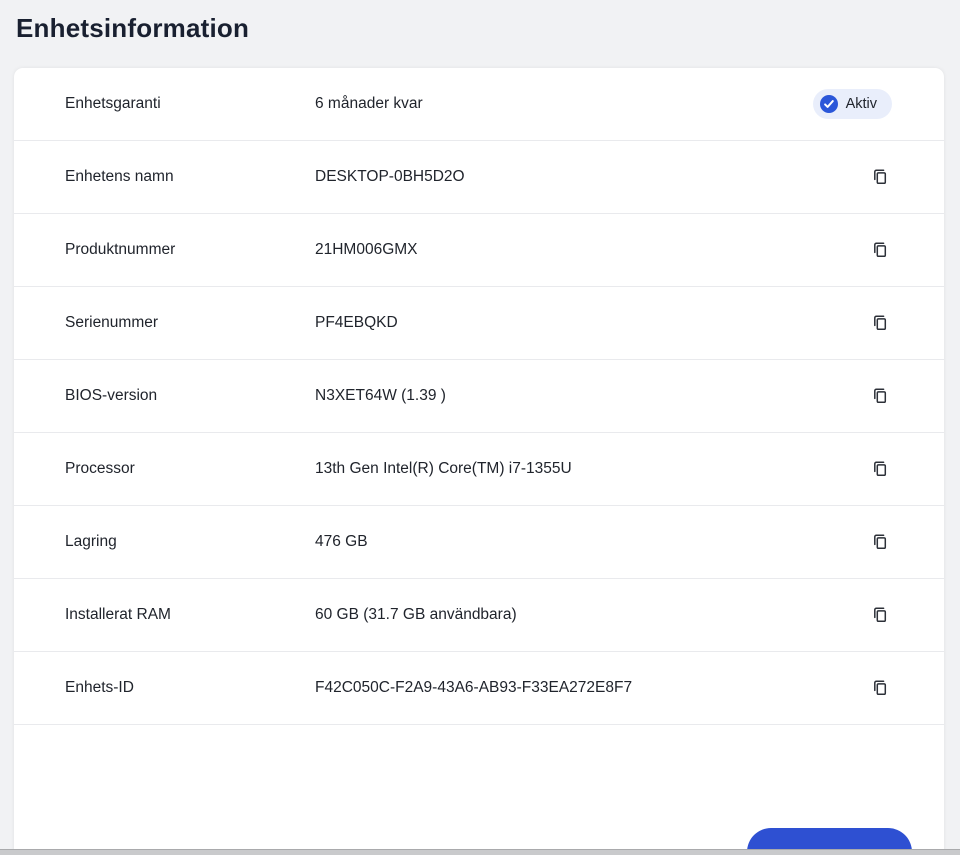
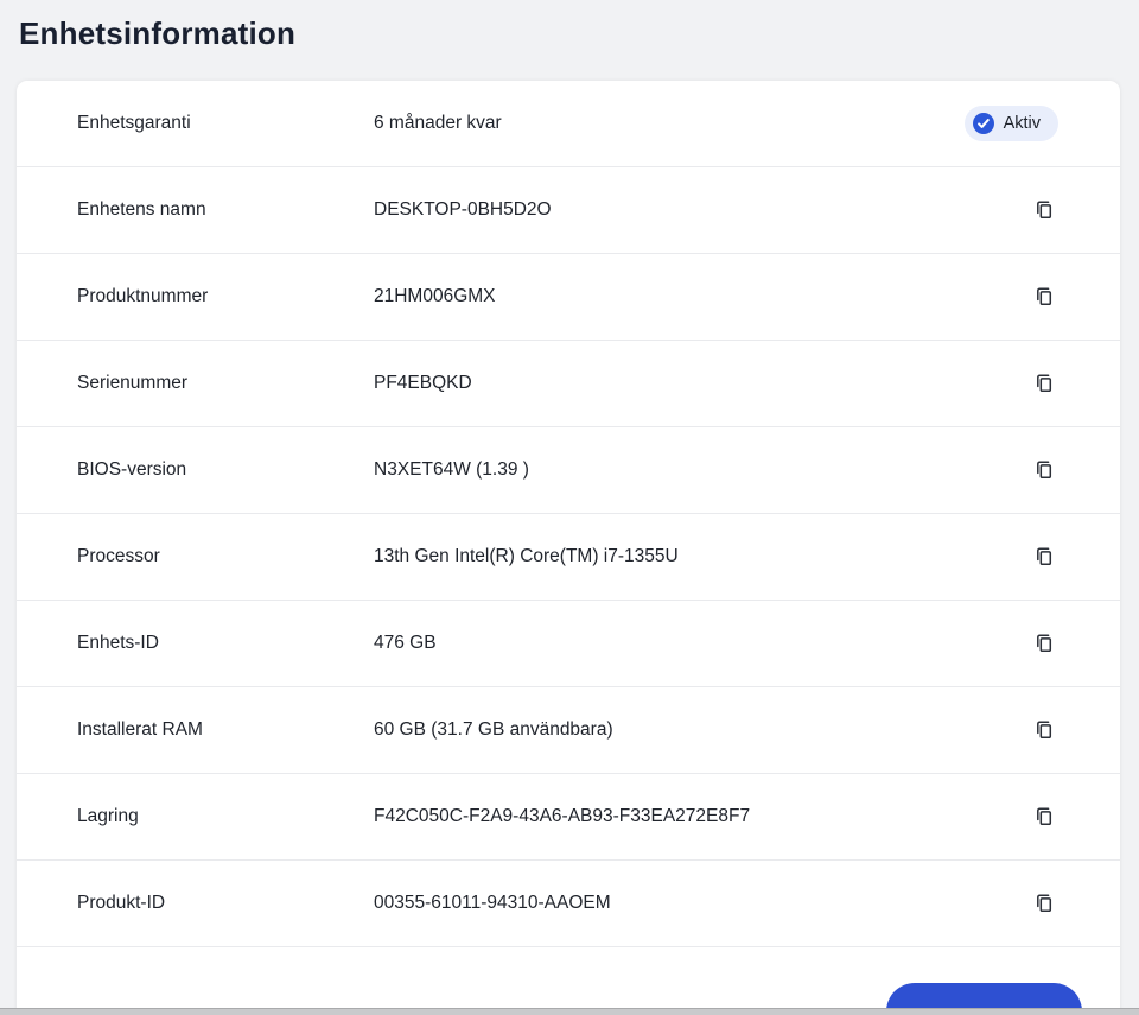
  Enhetsinformation
  Enhetsgaranti
  6 månader kvar
  Aktiv
  Enhetens namn
  DESKTOP-0BH5D2O
  Produktnummer
  21HM006GMX
  Serienummer
  PF4EBQKD
  BIOS-version
  N3XET64W (1.39 )
  Processor
  13th Gen Intel(R) Core(TM) i7-1355U
- Lagring
+ Enhets-ID
  476 GB
  Installerat RAM
  60 GB (31.7 GB användbara)
- Enhets-ID
+ Lagring
  F42C050C-F2A9-43A6-AB93-F33EA272E8F7
+ Produkt-ID
+ 00355-61011-94310-AAOEM
